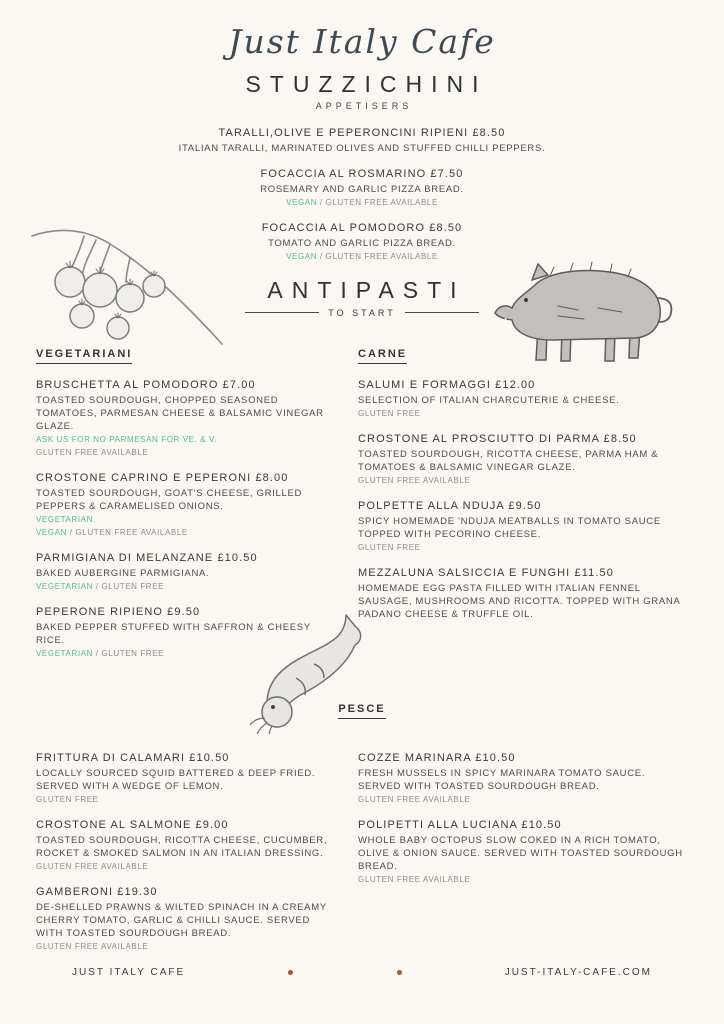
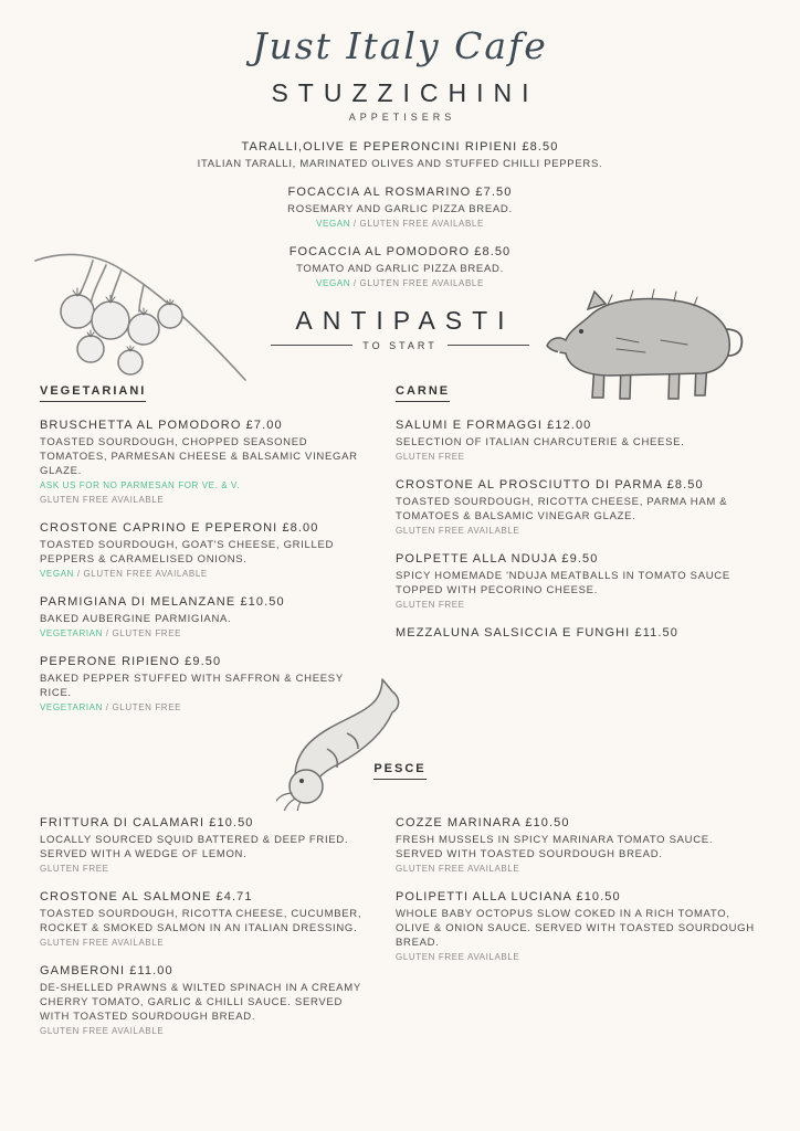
  Just Italy Cafe
  STUZZICHINI
  APPETISERS
  TARALLI,OLIVE E PEPERONCINI RIPIENI £8.50
  ITALIAN TARALLI, MARINATED OLIVES AND STUFFED CHILLI PEPPERS.
  FOCACCIA AL ROSMARINO £7.50
  ROSEMARY AND GARLIC PIZZA BREAD.
  VEGAN / GLUTEN FREE AVAILABLE
  FOCACCIA AL POMODORO £8.50
  TOMATO AND GARLIC PIZZA BREAD.
  VEGAN / GLUTEN FREE AVAILABLE
  ANTIPASTI
  TO START
  VEGETARIANI
  BRUSCHETTA AL POMODORO £7.00
  TOASTED SOURDOUGH, CHOPPED SEASONED TOMATOES, PARMESAN CHEESE & BALSAMIC VINEGAR GLAZE.
  ASK US FOR NO PARMESAN FOR VE. & V.
  GLUTEN FREE AVAILABLE
  CROSTONE CAPRINO E PEPERONI £8.00
  TOASTED SOURDOUGH, GOAT'S CHEESE, GRILLED PEPPERS & CARAMELISED ONIONS.
- VEGETARIAN.
  VEGAN / GLUTEN FREE AVAILABLE
  PARMIGIANA DI MELANZANE £10.50
  BAKED AUBERGINE PARMIGIANA.
  VEGETARIAN / GLUTEN FREE
  PEPERONE RIPIENO £9.50
  BAKED PEPPER STUFFED WITH SAFFRON & CHEESY RICE.
  VEGETARIAN / GLUTEN FREE
  CARNE
  SALUMI E FORMAGGI £12.00
  SELECTION OF ITALIAN CHARCUTERIE & CHEESE.
  GLUTEN FREE
  CROSTONE AL PROSCIUTTO DI PARMA £8.50
  TOASTED SOURDOUGH, RICOTTA CHEESE, PARMA HAM & TOMATOES & BALSAMIC VINEGAR GLAZE.
  GLUTEN FREE AVAILABLE
  POLPETTE ALLA NDUJA £9.50
  SPICY HOMEMADE 'NDUJA MEATBALLS IN TOMATO SAUCE TOPPED WITH PECORINO CHEESE.
  GLUTEN FREE
  MEZZALUNA SALSICCIA E FUNGHI £11.50
- HOMEMADE EGG PASTA FILLED WITH ITALIAN FENNEL SAUSAGE, MUSHROOMS AND RICOTTA. TOPPED WITH GRANA PADANO CHEESE & TRUFFLE OIL.
  PESCE
  FRITTURA DI CALAMARI £10.50
  LOCALLY SOURCED SQUID BATTERED & DEEP FRIED. SERVED WITH A WEDGE OF LEMON.
  GLUTEN FREE
- CROSTONE AL SALMONE £9.00
+ CROSTONE AL SALMONE £4.71
  TOASTED SOURDOUGH, RICOTTA CHEESE, CUCUMBER, ROCKET & SMOKED SALMON IN AN ITALIAN DRESSING.
  GLUTEN FREE AVAILABLE
- GAMBERONI £19.30
+ GAMBERONI £11.00
  DE-SHELLED PRAWNS & WILTED SPINACH IN A CREAMY CHERRY TOMATO, GARLIC & CHILLI SAUCE. SERVED WITH TOASTED SOURDOUGH BREAD.
  GLUTEN FREE AVAILABLE
  COZZE MARINARA £10.50
  FRESH MUSSELS IN SPICY MARINARA TOMATO SAUCE. SERVED WITH TOASTED SOURDOUGH BREAD.
  GLUTEN FREE AVAILABLE
  POLIPETTI ALLA LUCIANA £10.50
  WHOLE BABY OCTOPUS SLOW COKED IN A RICH TOMATO, OLIVE & ONION SAUCE. SERVED WITH TOASTED SOURDOUGH BREAD.
  GLUTEN FREE AVAILABLE
- JUST ITALY CAFE
- JUST-ITALY-CAFE.COM
